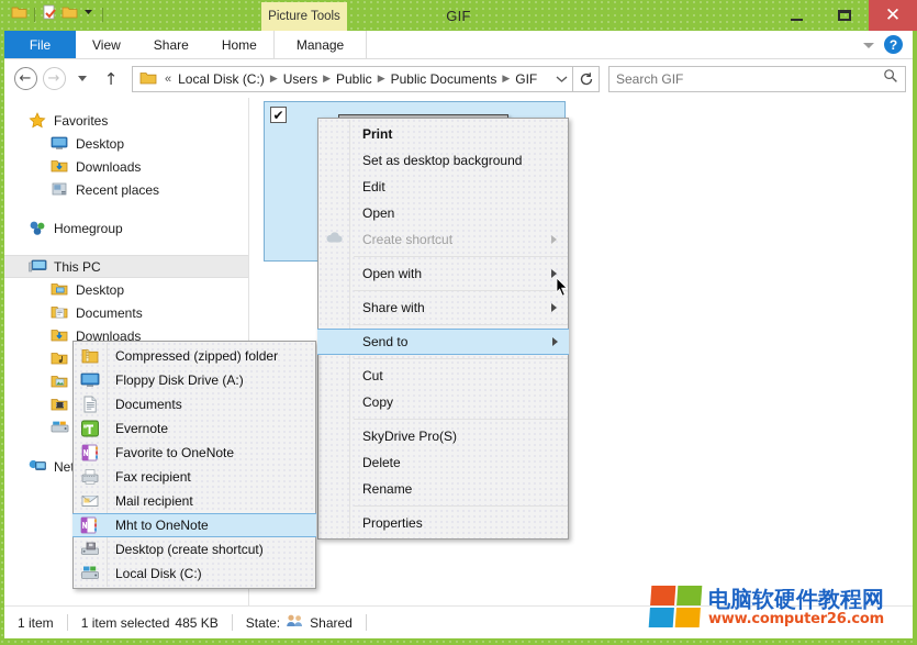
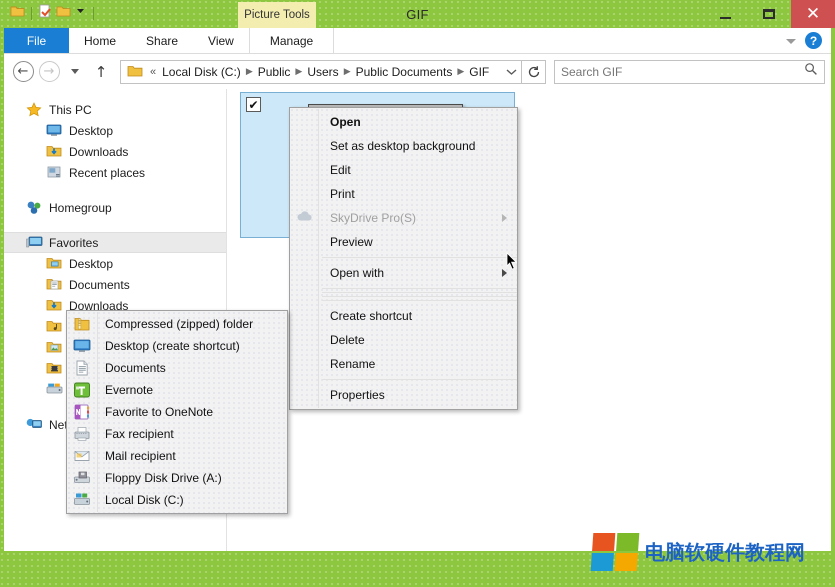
  GIF
  ✕
  Picture Tools
  File
- View
+ Home
  Share
- Home
+ View
  Manage
  ?
  ←
  →
  ↑
  «
  Local Disk (C:)
  ▶
- Users
+ Public
  ▶
- Public
+ Users
  ▶
  Public Documents
  ▶
  GIF
  Search GIF
- Favorites
+ This PC
  Desktop
  Downloads
  Recent places
  Homegroup
- This PC
+ Favorites
  Desktop
  Documents
  Downloads
  ✔
- Print
+ Open
  Set as desktop background
  Edit
- Open
+ Print
- Create shortcut
+ SkyDrive Pro(S)
+ Preview
  Open with
- Share with
- Send to
- Cut
- Copy
- SkyDrive Pro(S)
+ Create shortcut
  Delete
  Rename
  Properties
  Compressed (zipped) folder
- Floppy Disk Drive (A:)
+ Desktop (create shortcut)
  Documents
  Evernote
  Favorite to OneNote
  Fax recipient
  Mail recipient
- Mht to OneNote
- Desktop (create shortcut)
+ Floppy Disk Drive (A:)
  Local Disk (C:)
- 1 item
- 1 item selected
- 485 KB
- State:
- Shared
  电脑软硬件教程网
- www.computer26.com
